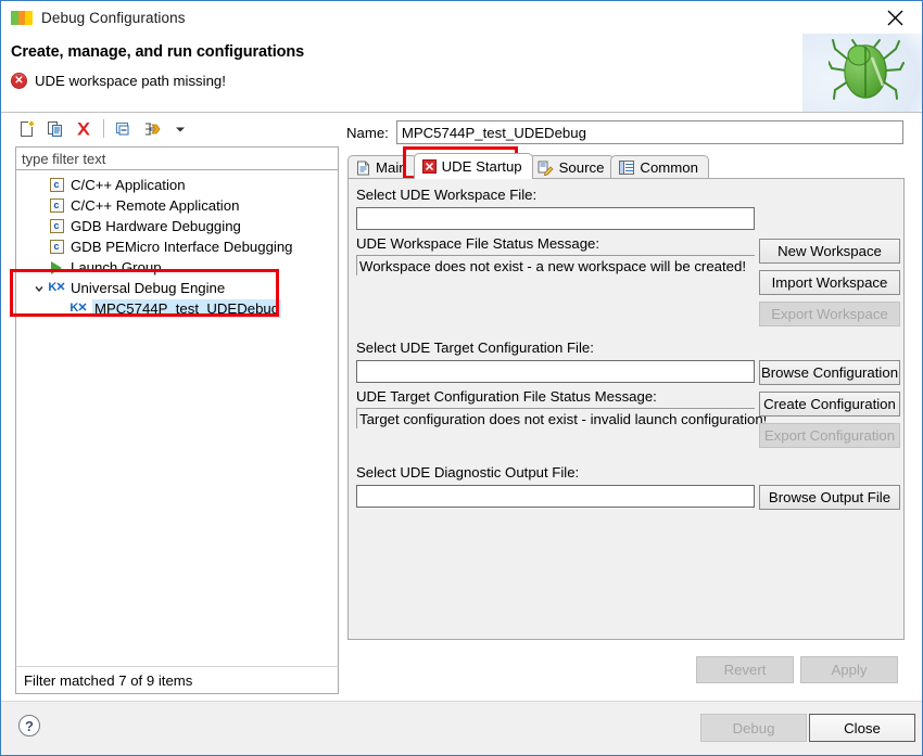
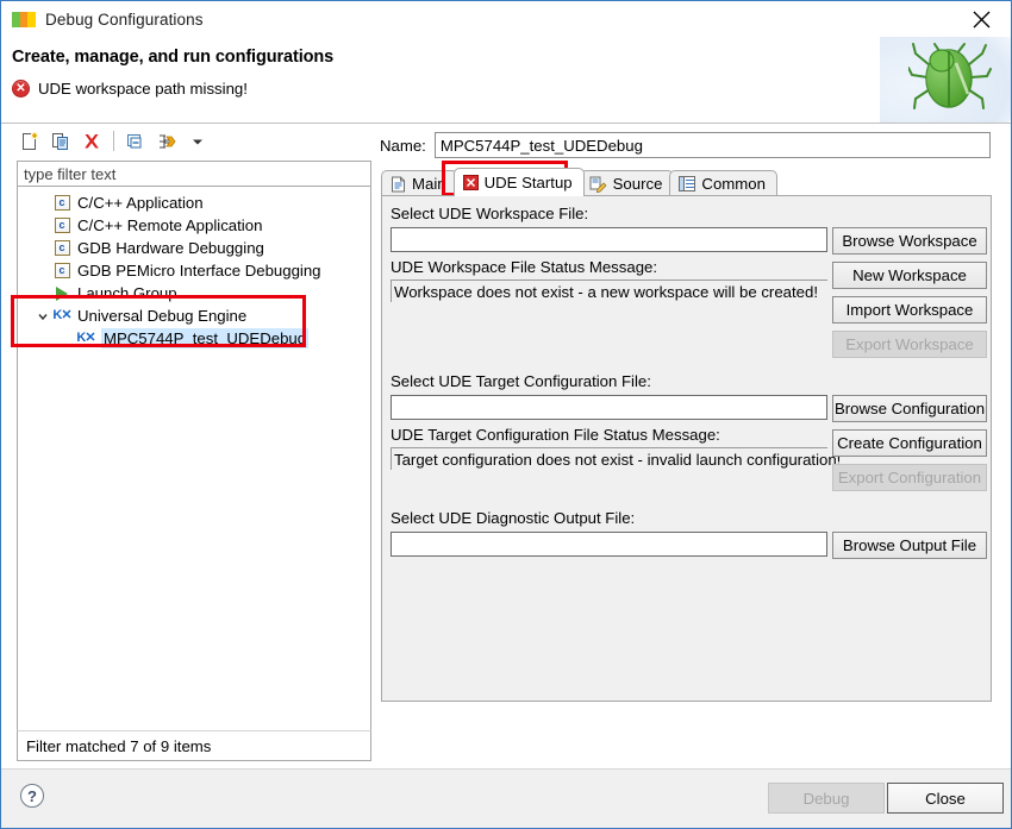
  Debug Configurations
  Create, manage, and run configurations
  ✕
  UDE workspace path missing!
  type filter text
  c
  C/C++ Application
  c
  C/C++ Remote Application
  c
  GDB Hardware Debugging
  c
  GDB PEMicro Interface Debugging
  Launch Group
  K✕
  Universal Debug Engine
  K✕
  MPC5744P_test_UDEDebug
  Filter matched 7 of 9 items
  Name:
  MPC5744P_test_UDEDebug
  Main
  UDE Startup
  Source
  Common
  Select UDE Workspace File:
+ Browse Workspace
  UDE Workspace File Status Message:
  Workspace does not exist - a new workspace will be created!
  New Workspace
  Import Workspace
  Export Workspace
  Select UDE Target Configuration File:
  Browse Configuration
  UDE Target Configuration File Status Message:
  Target configuration does not exist - invalid launch configuration!
  Create Configuration
  Export Configuration
  Select UDE Diagnostic Output File:
  Browse Output File
- Revert
- Apply
  ?
  Debug
  Close
